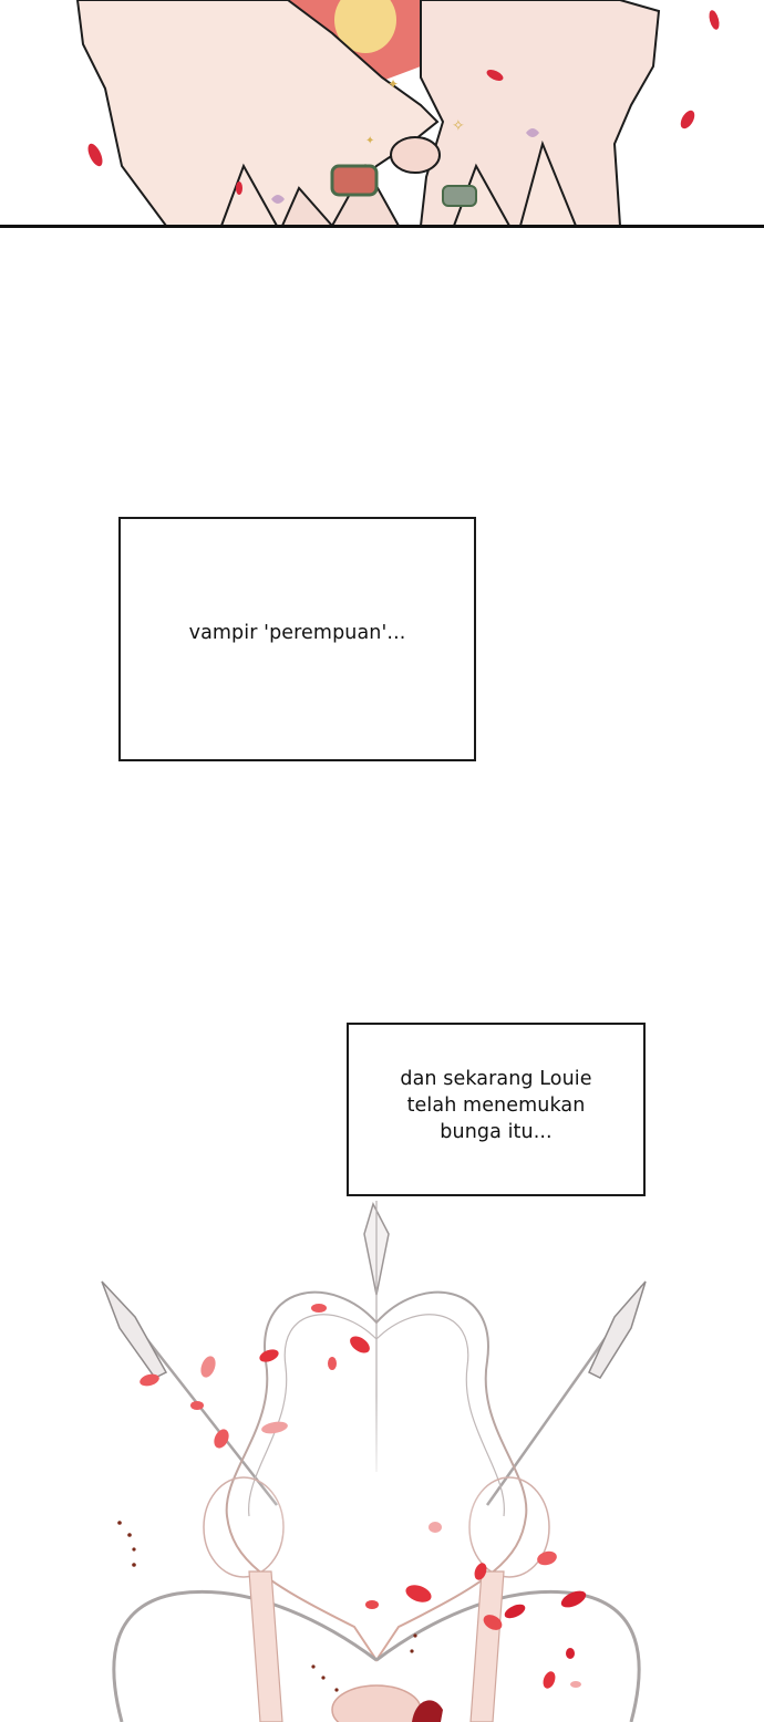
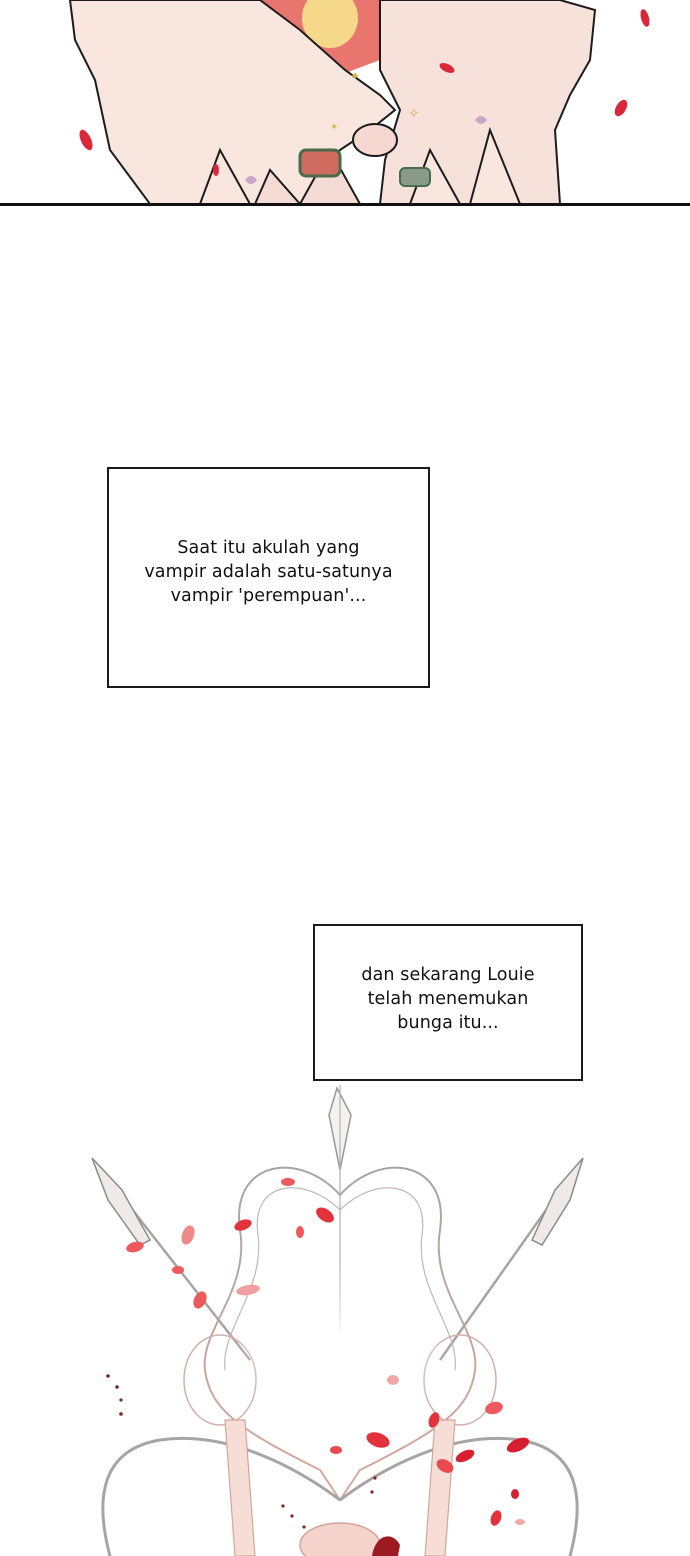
  ✦
  ✧
  ✦
+ Saat itu akulah yang
+ vampir adalah satu-satunya
  vampir 'perempuan'...
  dan sekarang Louie
  telah menemukan
  bunga itu...
